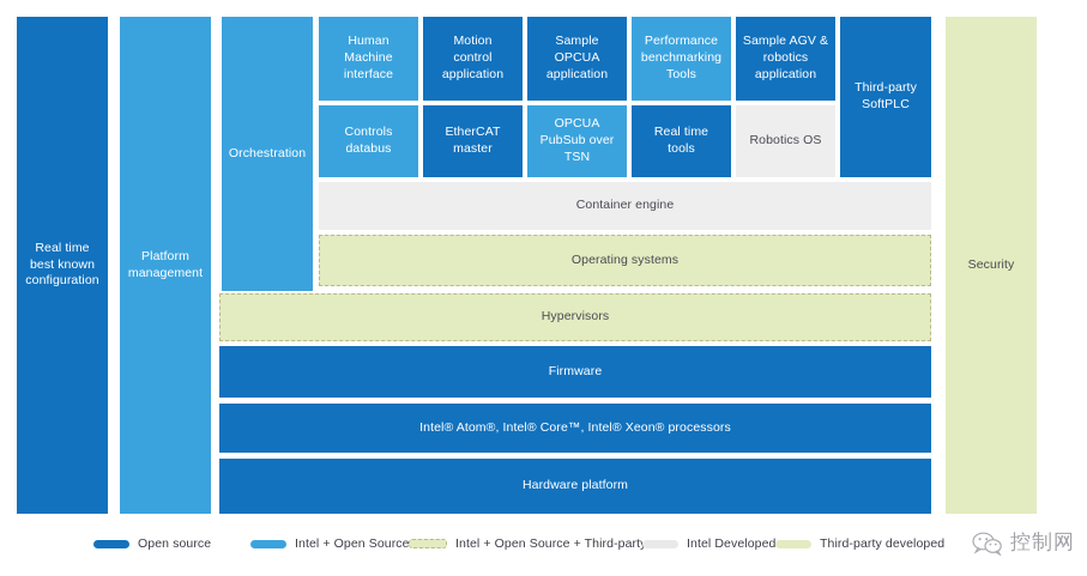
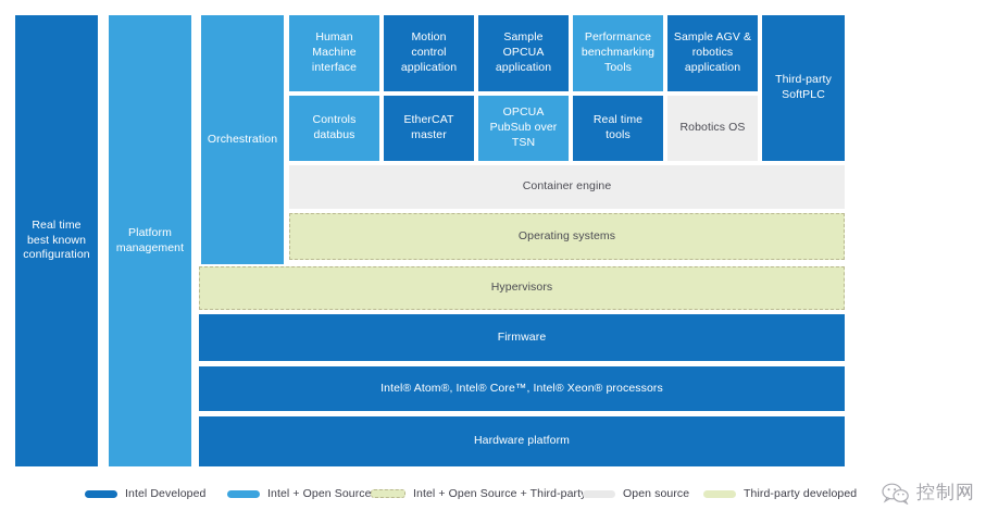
  Real time
  best known
  configuration
  Platform
  management
  Orchestration
- Security
  Human
  Machine
  interface
  Motion
  control
  application
  Sample
  OPCUA
  application
  Performance
  benchmarking
  Tools
  Sample AGV &
  robotics
  application
  Controls
  databus
  EtherCAT
  master
  OPCUA
  PubSub over
  TSN
  Real time
  tools
  Robotics OS
  Third-party
  SoftPLC
  Container engine
  Operating systems
  Hypervisors
  Firmware
  Intel® Atom®, Intel® Core™, Intel® Xeon® processors
  Hardware platform
- Open source
+ Intel Developed
  Intel + Open Source
  Intel + Open Source + Third-part
- Intel Developed
+ Open source
  Third-party developed
  控制网
